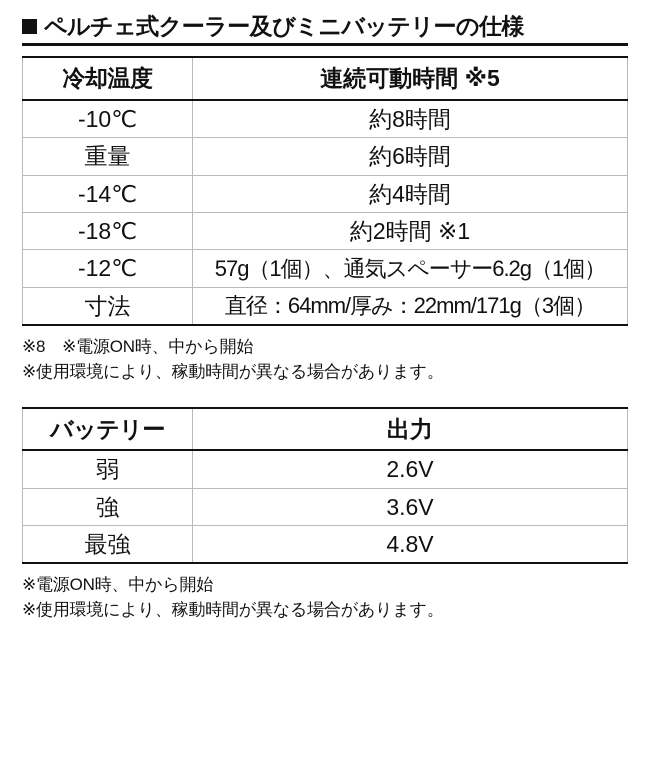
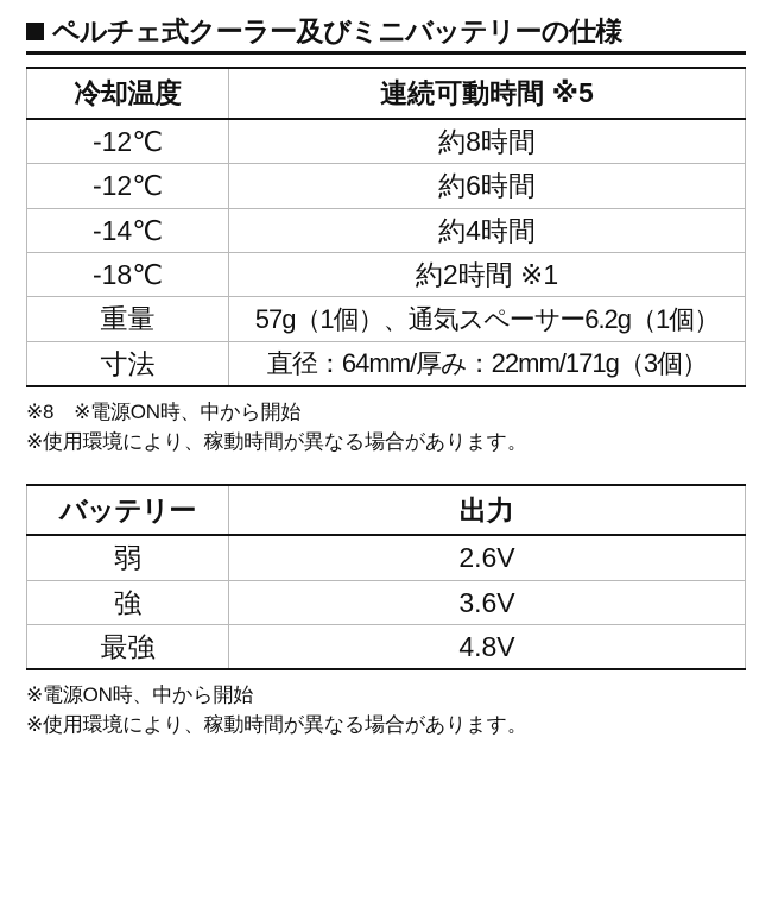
  ペルチェ式クーラー及びミニバッテリーの仕様
  冷却温度	連続可動時間 ※5
- -10℃	約8時間
+ -12℃	約8時間
- 重量	約6時間
+ -12℃	約6時間
  -14℃	約4時間
  -18℃	約2時間 ※1
- -12℃	57g（1個）、通気スペーサー6.2g（1個）
+ 重量	57g（1個）、通気スペーサー6.2g（1個）
  寸法	直径：64mm/厚み：22mm/171g（3個）
  ※8 ※電源ON時、中から開始
  ※使用環境により、稼動時間が異なる場合があります。
  バッテリー	出力
  弱	2.6V
  強	3.6V
  最強	4.8V
  ※電源ON時、中から開始
  ※使用環境により、稼動時間が異なる場合があります。
